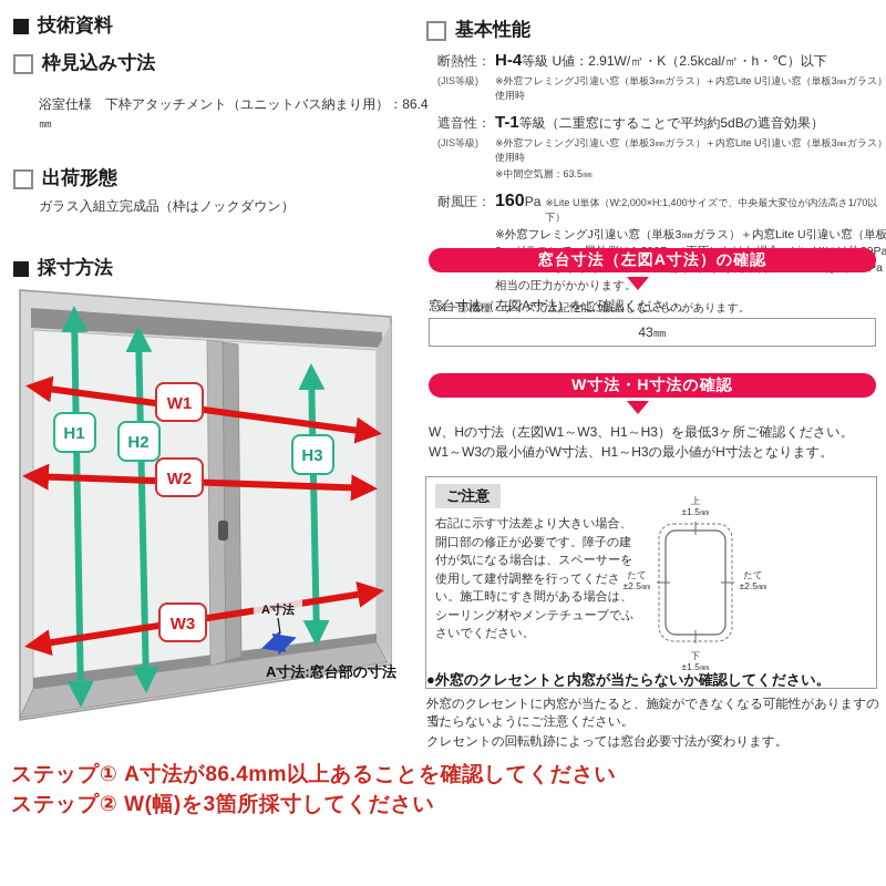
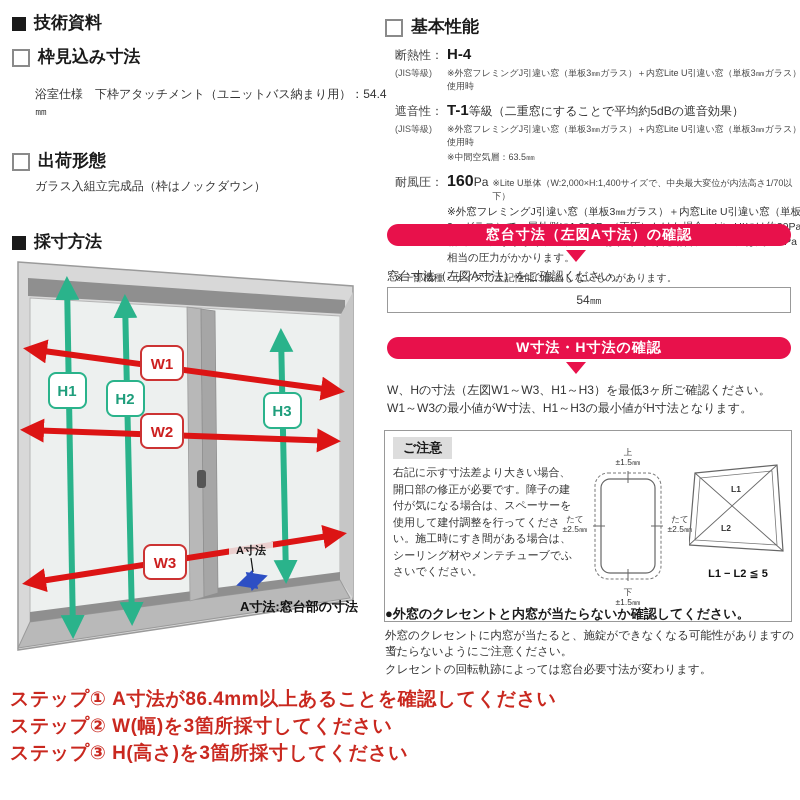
  技術資料
  枠見込み寸法
- 浴室仕様 下枠アタッチメント（ユニットバス納まり用）：86.4㎜
+ 浴室仕様 下枠アタッチメント（ユニットバス納まり用）：54.4㎜
  出荷形態
  ガラス入組立完成品（枠はノックダウン）
  採寸方法
  H1
  H2
  H3
  W1
  W2
  W3
  A寸法
  A寸法:窓台部の寸法
  基本性能
  断熱性：
  H-4
- 等級 U値：2.91W/㎡・K（2.5kcal/㎡・h・℃）以下
  (JIS等級)
  ※外窓フレミングJ引違い窓（単板3㎜ガラス）＋内窓Lite U引違い窓（単板3㎜ガラス）使用時
  遮音性：
  T-1
  等級（二重窓にすることで平均約5dBの遮音効果）
  (JIS等級)
  ※外窓フレミングJ引違い窓（単板3㎜ガラス）＋内窓Lite U引違い窓（単板3㎜ガラス）使用時
  ※中間空気層：63.5㎜
  耐風圧：
  160
  Pa
  ※Lite U単体（W:2,000×H:1,400サイズで、中央最大変位が内法高さ1/70以下）
  ※一部機種・サイズで上記性能に該当しないものがあります。
  窓台寸法（左図A寸法）の確認
  窓台寸法（左図A寸法）をご確認ください。
- 43㎜
+ 54㎜
  W寸法・H寸法の確認
  W、Hの寸法（左図W1～W3、H1～H3）を最低3ヶ所ご確認ください。
  W1～W3の最小値がW寸法、H1～H3の最小値がH寸法となります。
  ご注意
  右記に示す寸法差より大きい場合、開口部の修正が必要です。障子の建付が気になる場合は、スペーサーを使用して建付調整を行ってください。施工時にすき間がある場合は、シーリング材やメンテチューブでふさいでください。
  上
  ±1.5㎜
  たて
  ±2.5㎜
  たて
  ±2.5㎜
  下
  ±1.5㎜
+ L1
+ L2
+ L1 − L2 ≦ 5
  ●外窓のクレセントと内窓が当たらないか確認してください。
  外窓のクレセントに内窓が当たると、施錠ができなくなる可能性がありますので、
  当たらないようにご注意ください。
  クレセントの回転軌跡によっては窓台必要寸法が変わります。
  ステップ① A寸法が86.4mm以上あることを確認してください
  ステップ② W(幅)を3箇所採寸してください
+ ステップ③ H(高さ)を3箇所採寸してください
